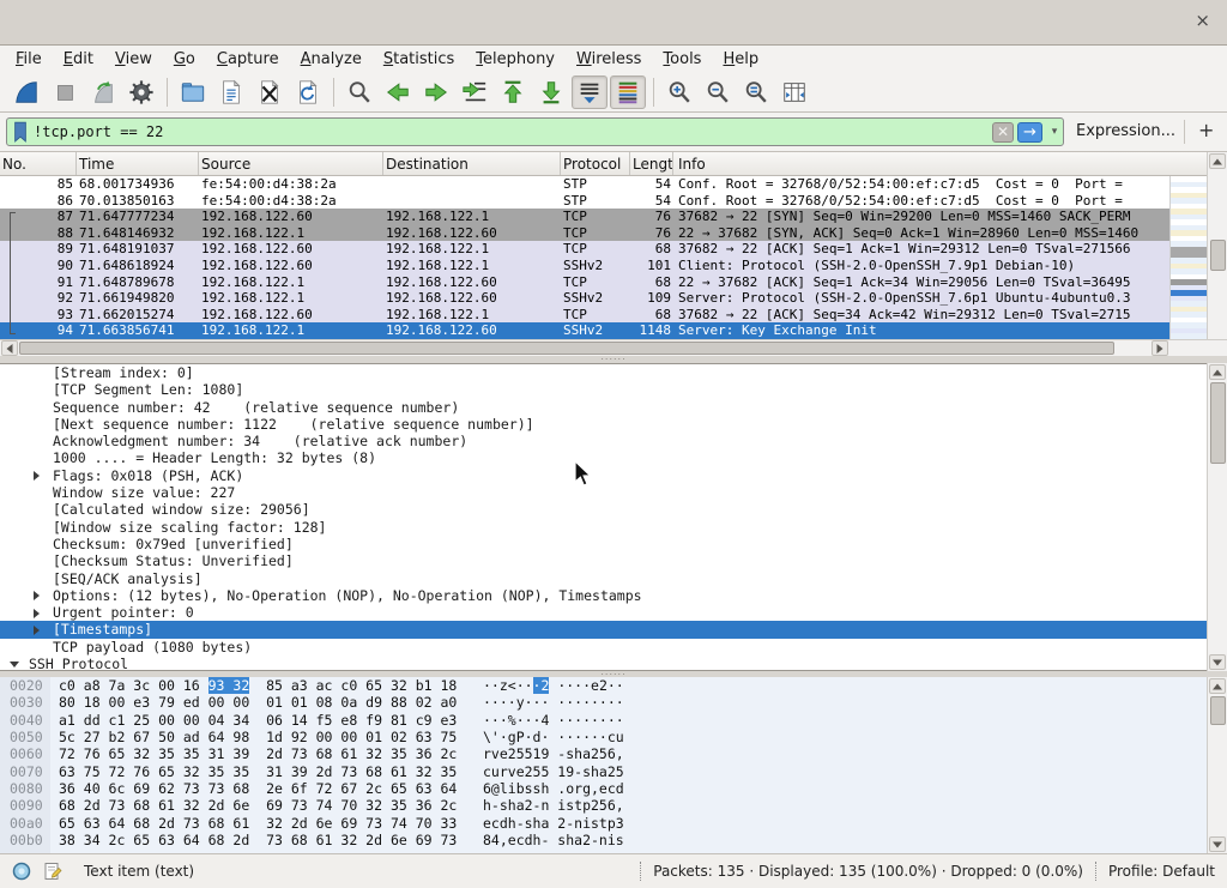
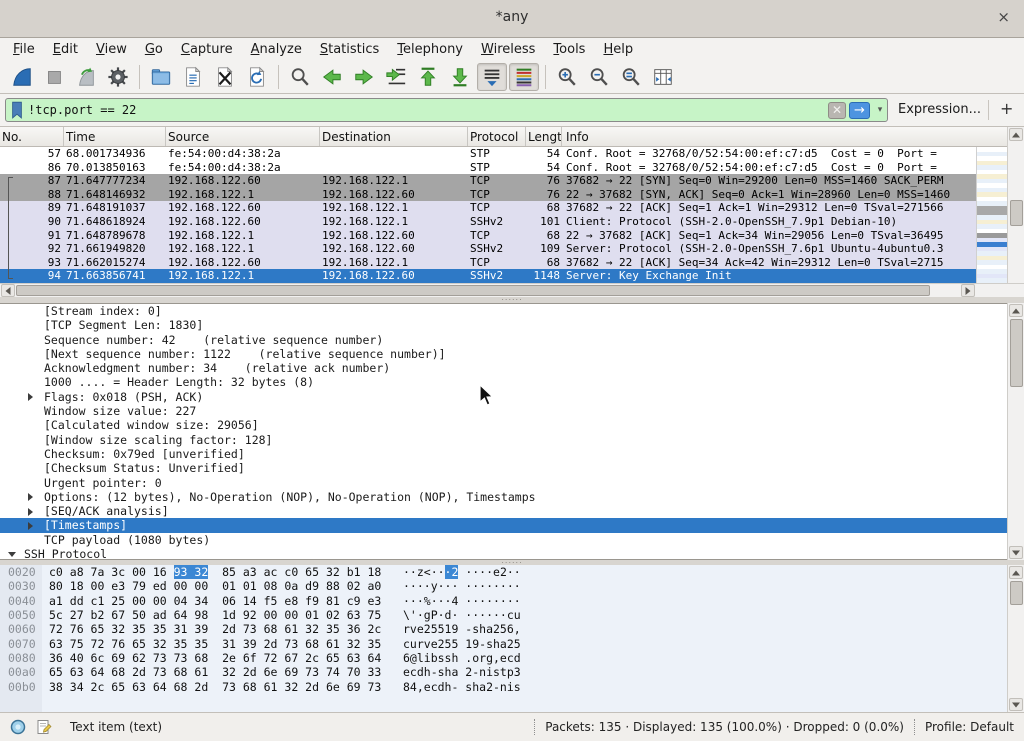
+ *any
  ×
  File
  Edit
  View
  Go
  Capture
  Analyze
  Statistics
  Telephony
  Wireless
  Tools
  Help
  !tcp.port == 22
  ✕
  →
  ▾
  Expression...
  +
  No.
  Time
  Source
  Destination
  Protocol
  Lengt
  Info
- 85
+ 57
  68.001734936
  fe:54:00:d4:38:2a
  STP
  54
  Conf. Root = 32768/0/52:54:00:ef:c7:d5 Cost = 0 Port =
  86
  70.013850163
  fe:54:00:d4:38:2a
  STP
  54
  Conf. Root = 32768/0/52:54:00:ef:c7:d5 Cost = 0 Port =
  87
  71.647777234
  192.168.122.60
  192.168.122.1
  TCP
  76
  37682 → 22 [SYN] Seq=0 Win=29200 Len=0 MSS=1460 SACK_PERM
  88
  71.648146932
  192.168.122.1
  192.168.122.60
  TCP
  76
  22 → 37682 [SYN, ACK] Seq=0 Ack=1 Win=28960 Len=0 MSS=1460
  89
  71.648191037
  192.168.122.60
  192.168.122.1
  TCP
  68
  37682 → 22 [ACK] Seq=1 Ack=1 Win=29312 Len=0 TSval=271566
  90
  71.648618924
  192.168.122.60
  192.168.122.1
  SSHv2
  101
  Client: Protocol (SSH-2.0-OpenSSH_7.9p1 Debian-10)
  91
  71.648789678
  192.168.122.1
  192.168.122.60
  TCP
  68
  22 → 37682 [ACK] Seq=1 Ack=34 Win=29056 Len=0 TSval=36495
  92
  71.661949820
  192.168.122.1
  192.168.122.60
  SSHv2
  109
  Server: Protocol (SSH-2.0-OpenSSH_7.6p1 Ubuntu-4ubuntu0.3
  93
  71.662015274
  192.168.122.60
  192.168.122.1
  TCP
  68
  37682 → 22 [ACK] Seq=34 Ack=42 Win=29312 Len=0 TSval=2715
  94
  71.663856741
  192.168.122.1
  192.168.122.60
  SSHv2
  1148
  Server: Key Exchange Init
  ······
  [Stream index: 0]
- [TCP Segment Len: 1080]
+ [TCP Segment Len: 1830]
  Sequence number: 42 (relative sequence number)
  [Next sequence number: 1122 (relative sequence number)]
  Acknowledgment number: 34 (relative ack number)
  1000 .... = Header Length: 32 bytes (8)
  Flags: 0x018 (PSH, ACK)
  Window size value: 227
  [Calculated window size: 29056]
  [Window size scaling factor: 128]
  Checksum: 0x79ed [unverified]
  [Checksum Status: Unverified]
- [SEQ/ACK analysis]
+ Urgent pointer: 0
  Options: (12 bytes), No-Operation (NOP), No-Operation (NOP), Timestamps
- Urgent pointer: 0
+ [SEQ/ACK analysis]
  [Timestamps]
  TCP payload (1080 bytes)
  SSH Protocol
  ······
  0020
  c0 a8 7a 3c 00 16 93 32 85 a3 ac c0 65 32 b1 18
  ··z<···2 ····e2··
  0030
  80 18 00 e3 79 ed 00 00 01 01 08 0a d9 88 02 a0
  ····y··· ········
  0040
  a1 dd c1 25 00 00 04 34 06 14 f5 e8 f9 81 c9 e3
  ···%···4 ········
  0050
  5c 27 b2 67 50 ad 64 98 1d 92 00 00 01 02 63 75
  \'·gP·d· ······cu
  0060
  72 76 65 32 35 35 31 39 2d 73 68 61 32 35 36 2c
  rve25519 -sha256,
  0070
  63 75 72 76 65 32 35 35 31 39 2d 73 68 61 32 35
  curve255 19-sha25
  0080
  36 40 6c 69 62 73 73 68 2e 6f 72 67 2c 65 63 64
  6@libssh .org,ecd
- 0090
- 68 2d 73 68 61 32 2d 6e 69 73 74 70 32 35 36 2c
- h-sha2-n istp256,
  00a0
  65 63 64 68 2d 73 68 61 32 2d 6e 69 73 74 70 33
  ecdh-sha 2-nistp3
  00b0
  38 34 2c 65 63 64 68 2d 73 68 61 32 2d 6e 69 73
  84,ecdh- sha2-nis
  Text item (text)
  Packets: 135 · Displayed: 135 (100.0%) · Dropped: 0 (0.0%)
  Profile: Default
